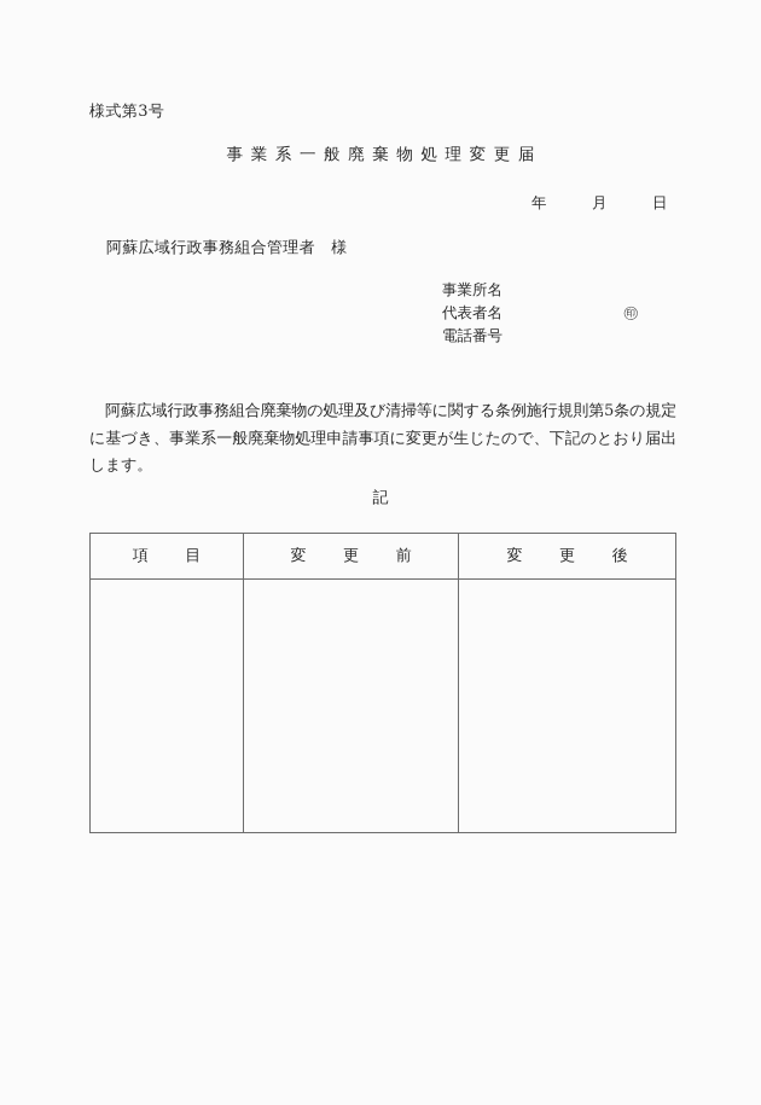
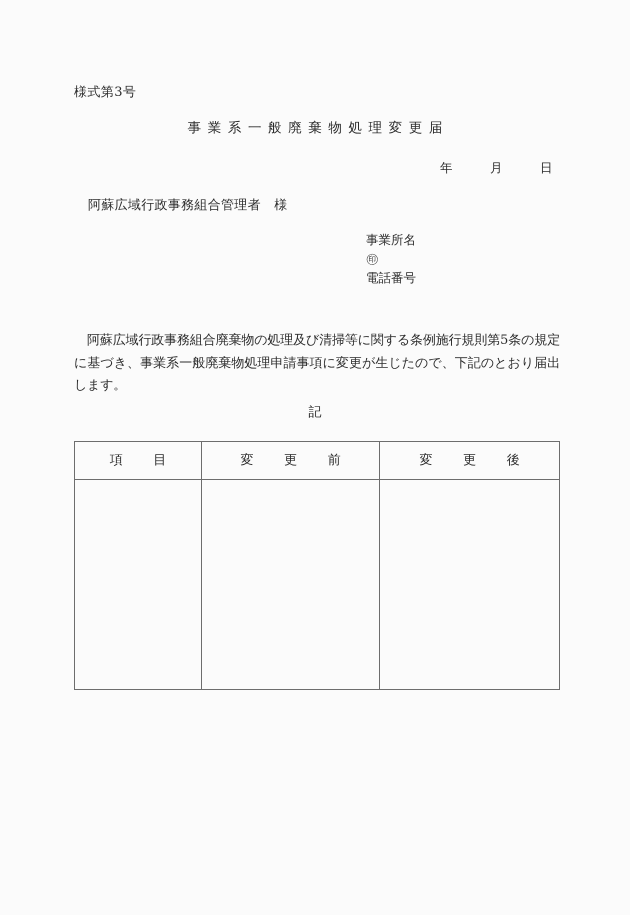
  様式第3号
  事業系一般廃棄物処理変更届
  年 月 日
  阿蘇広域行政事務組合管理者 様
  事業所名
- 代表者名
  ㊞
  電話番号
  阿蘇広域行政事務組合廃棄物の処理及び清掃等に関する条例施行規則第5条の規定に基づき、事業系一般廃棄物処理申請事項に変更が生じたので、下記のとおり届出します。
  記
  項 目	変 更 前	変 更 後
